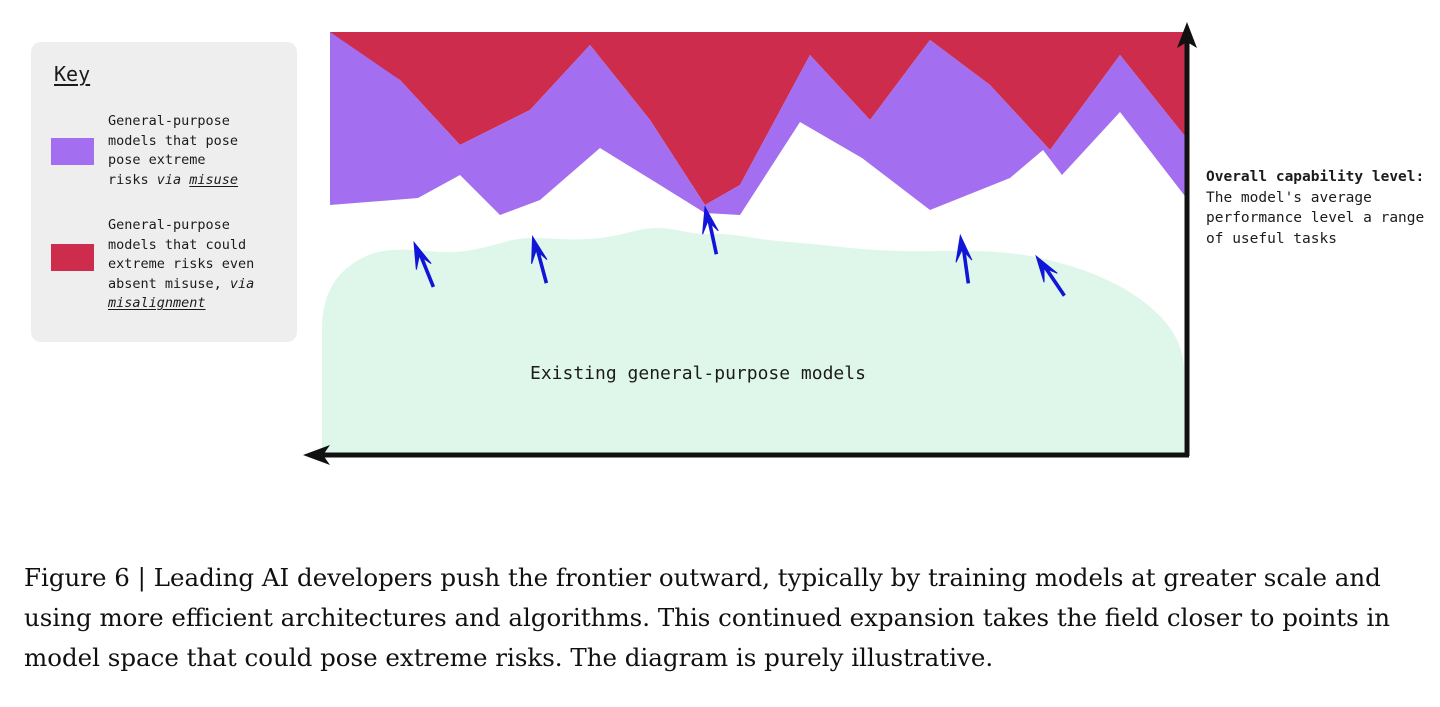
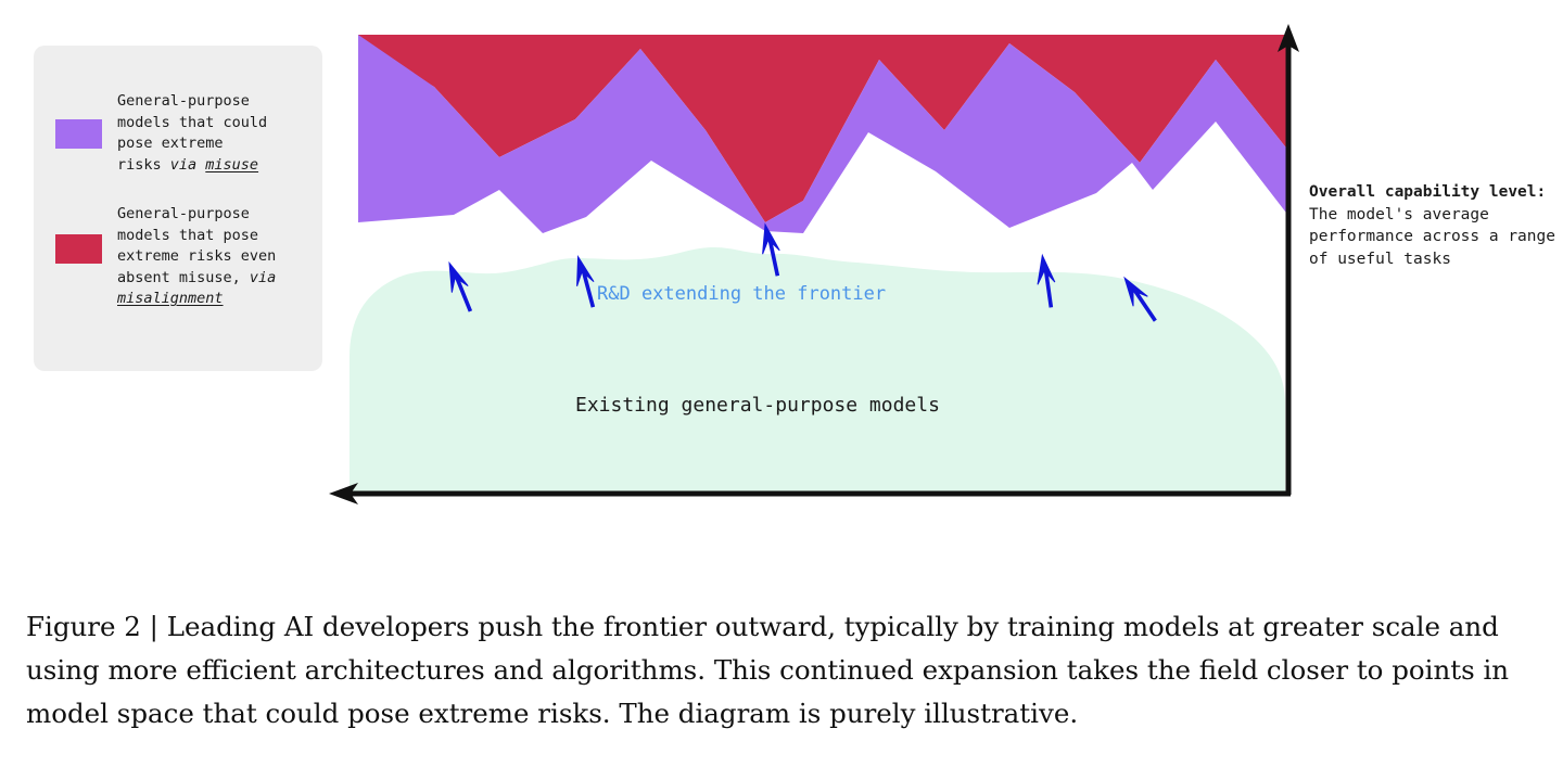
- Key
  General-purpose
- models that pose
+ models that could
  pose extreme
  risks via misuse
  General-purpose
- models that could
+ models that pose
  extreme risks even
  absent misuse, via
  misalignment
- Overall capability level: The model's average performance level a range of useful tasks
+ Overall capability level: The model's average performance across a range of useful tasks
+ R&D extending the frontier
  Existing general-purpose models
- Figure 6 | Leading AI developers push the frontier outward, typically by training models at greater scale and using more efficient architectures and algorithms. This continued expansion takes the field closer to points in model space that could pose extreme risks. The diagram is purely illustrative.
+ Figure 2 | Leading AI developers push the frontier outward, typically by training models at greater scale and using more efficient architectures and algorithms. This continued expansion takes the field closer to points in model space that could pose extreme risks. The diagram is purely illustrative.
